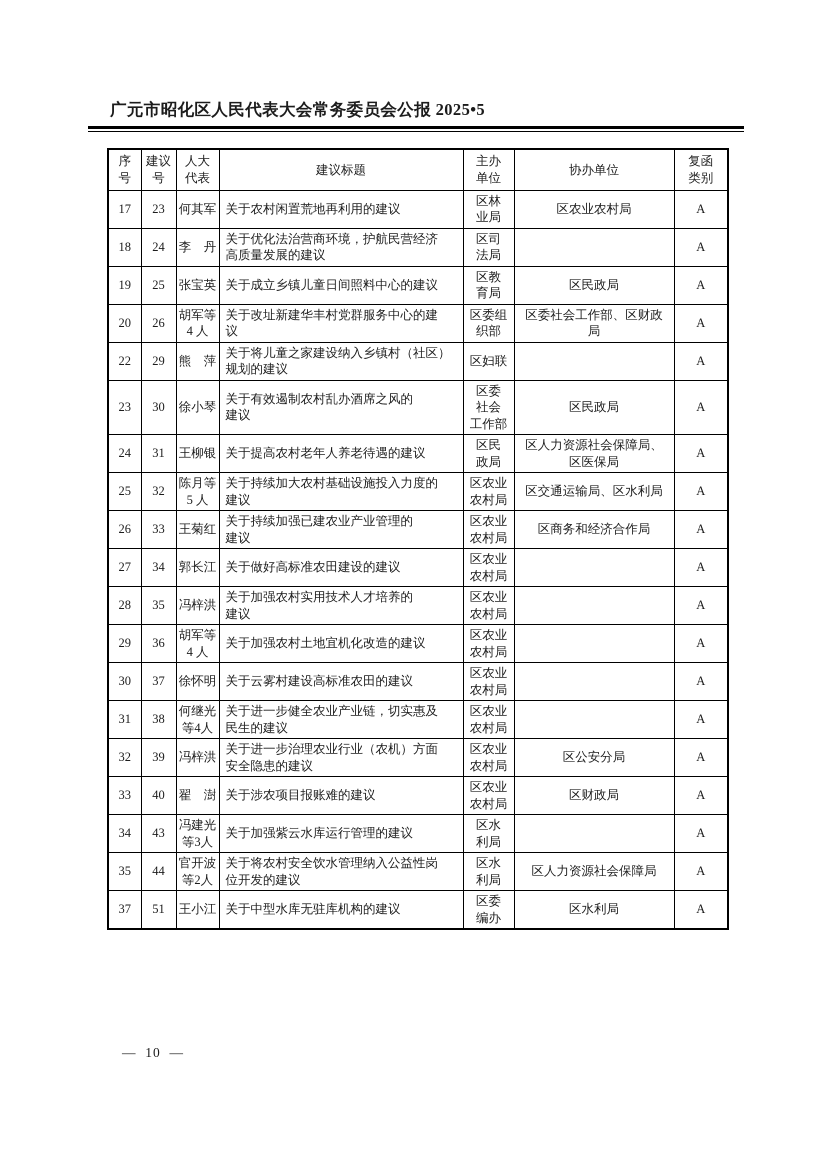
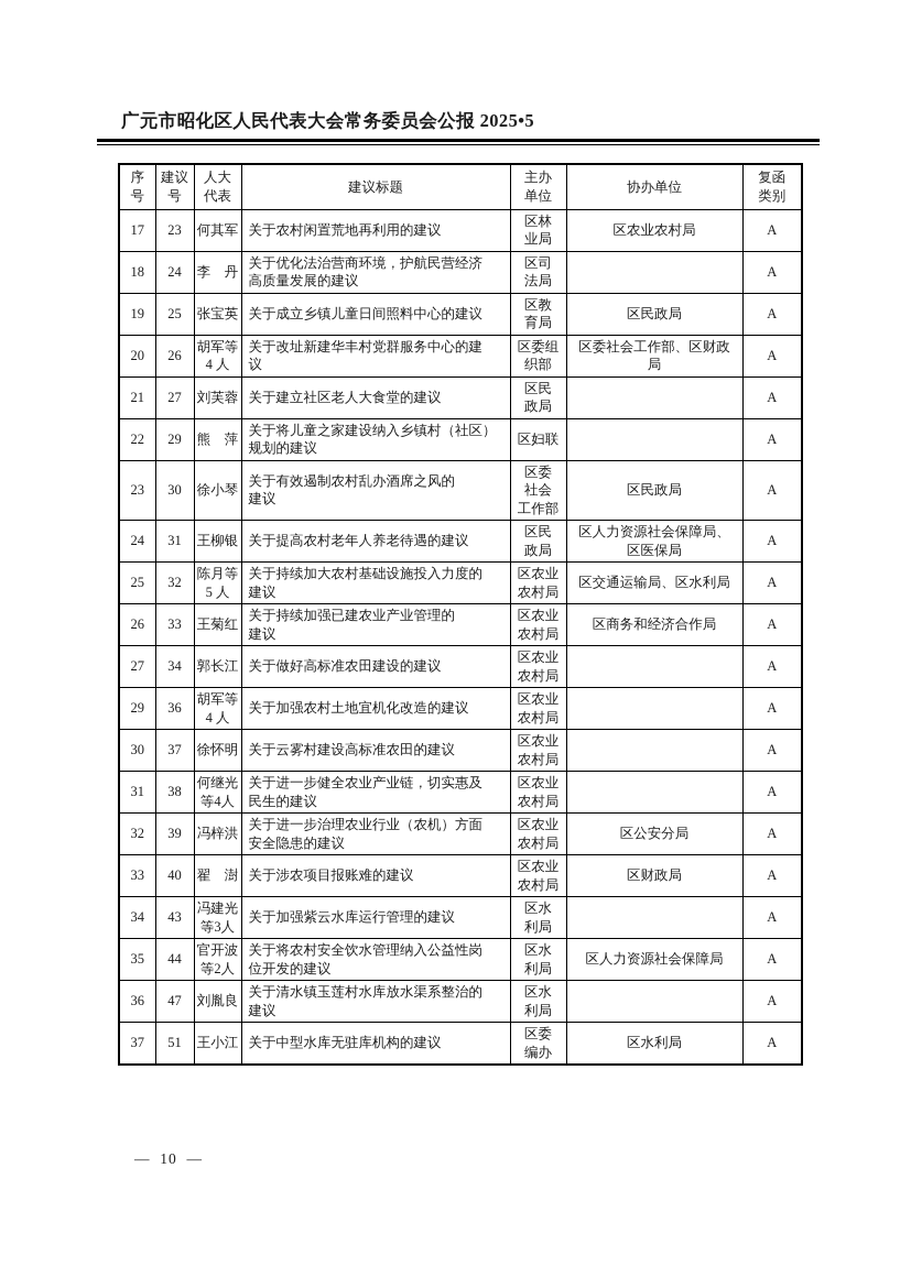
  广元市昭化区人民代表大会常务委员会公报 2025•5
  序号	建议号	人大 代表	建议标题	主办 单位	协办单位	复函 类别
  17	23	何其军	关于农村闲置荒地再利用的建议	区林 业局	区农业农村局	A
  18	24	李 丹	关于优化法治营商环境，护航民营经济 高质量发展的建议	区司 法局		A
  19	25	张宝英	关于成立乡镇儿童日间照料中心的建议	区教 育局	区民政局	A
  20	26	胡军等 4 人	关于改址新建华丰村党群服务中心的建 议	区委组 织部	区委社会工作部、区财政局	A
+ 21	27	刘芙蓉	关于建立社区老人大食堂的建议	区民 政局		A
  22	29	熊 萍	关于将儿童之家建设纳入乡镇村（社区） 规划的建议	区妇联		A
  23	30	徐小琴	关于有效遏制农村乱办酒席之风的 建议	区委 社会 工作部	区民政局	A
  24	31	王柳银	关于提高农村老年人养老待遇的建议	区民 政局	区人力资源社会保障局、区医保局	A
  25	32	陈月等 5 人	关于持续加大农村基础设施投入力度的 建议	区农业 农村局	区交通运输局、区水利局	A
  26	33	王菊红	关于持续加强已建农业产业管理的 建议	区农业 农村局	区商务和经济合作局	A
  27	34	郭长江	关于做好高标准农田建设的建议	区农业 农村局		A
- 28	35	冯梓洪	关于加强农村实用技术人才培养的 建议	区农业 农村局		A
  29	36	胡军等 4 人	关于加强农村土地宜机化改造的建议	区农业 农村局		A
  30	37	徐怀明	关于云雾村建设高标准农田的建议	区农业 农村局		A
  31	38	何继光 等4人	关于进一步健全农业产业链，切实惠及 民生的建议	区农业 农村局		A
  32	39	冯梓洪	关于进一步治理农业行业（农机）方面 安全隐患的建议	区农业 农村局	区公安分局	A
  33	40	翟 澍	关于涉农项目报账难的建议	区农业 农村局	区财政局	A
  34	43	冯建光 等3人	关于加强紫云水库运行管理的建议	区水 利局		A
  35	44	官开波 等2人	关于将农村安全饮水管理纳入公益性岗 位开发的建议	区水 利局	区人力资源社会保障局	A
+ 36	47	刘胤良	关于清水镇玉莲村水库放水渠系整治的 建议	区水 利局		A
  37	51	王小江	关于中型水库无驻库机构的建议	区委 编办	区水利局	A
  — 10 —
